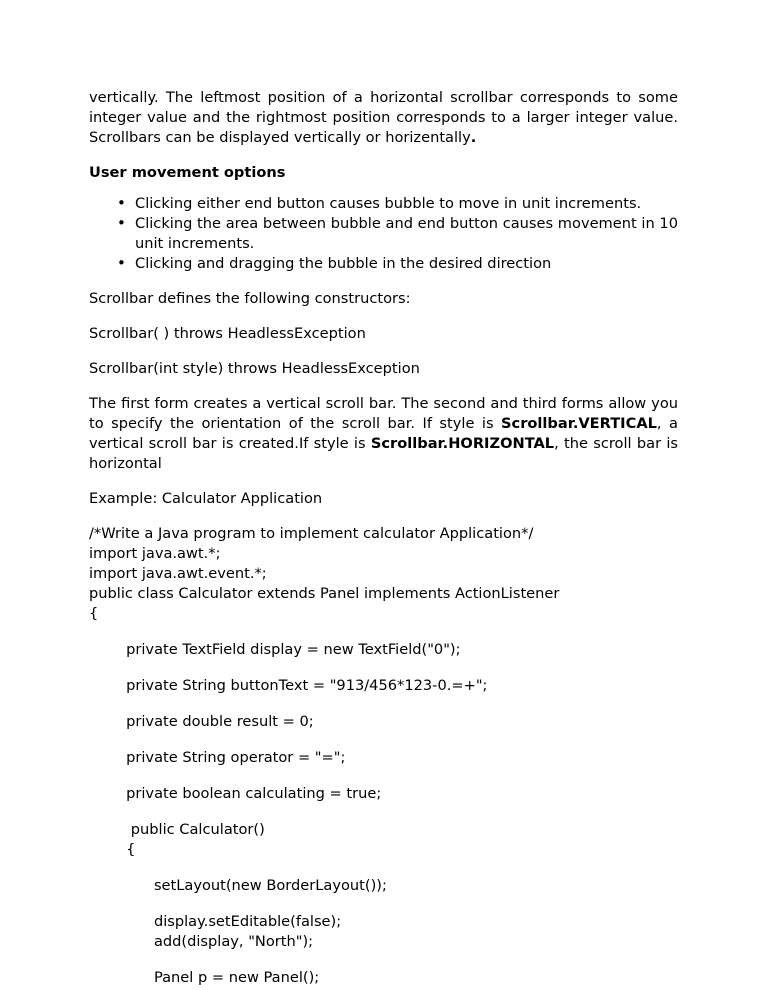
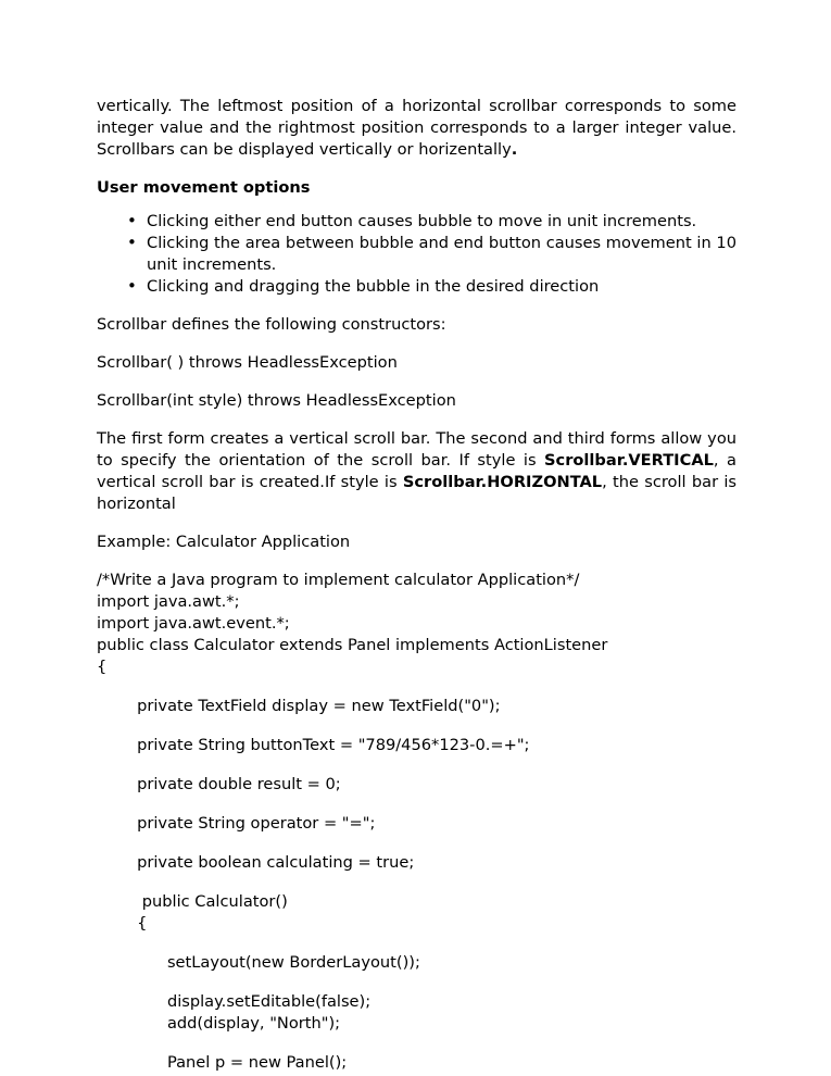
  vertically. The leftmost position of a horizontal scrollbar corresponds to some integer value and the rightmost position corresponds to a larger integer value. Scrollbars can be displayed vertically or horizentally.
  User movement options
  Clicking either end button causes bubble to move in unit increments.
  Clicking the area between bubble and end button causes movement in 10 unit increments.
  Clicking and dragging the bubble in the desired direction
  Scrollbar defines the following constructors:
  Scrollbar( ) throws HeadlessException
  Scrollbar(int style) throws HeadlessException
  The first form creates a vertical scroll bar. The second and third forms allow you to specify the orientation of the scroll bar. If style is Scrollbar.VERTICAL, a vertical scroll bar is created.If style is Scrollbar.HORIZONTAL, the scroll bar is horizontal
  Example: Calculator Application
  /*Write a Java program to implement calculator Application*/
  import java.awt.*;
  import java.awt.event.*;
  public class Calculator extends Panel implements ActionListener
  {
  private TextField display = new TextField("0");
- private String buttonText = "913/456*123-0.=+";
+ private String buttonText = "789/456*123-0.=+";
  private double result = 0;
  private String operator = "=";
  private boolean calculating = true;
  public Calculator()
  {
  setLayout(new BorderLayout());
  display.setEditable(false);
  add(display, "North");
  Panel p = new Panel();
